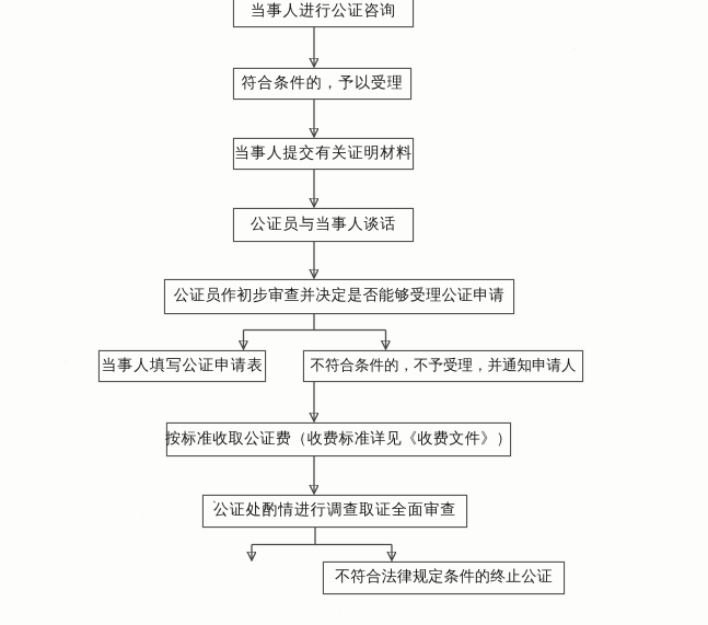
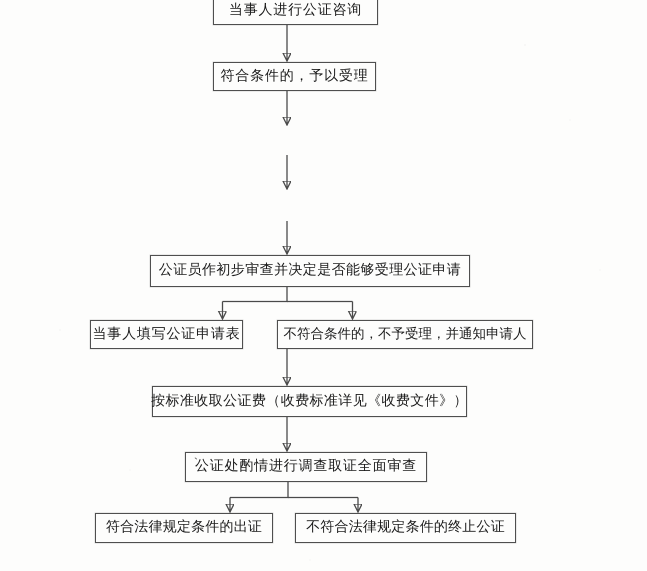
  当事人进行公证咨询
  符合条件的，予以受理
- 当事人提交有关证明材料
- 公证员与当事人谈话
  公证员作初步审查并决定是否能够受理公证申请
  当事人填写公证申请表
  不符合条件的，不予受理，并通知申请人
  按标准收取公证费（收费标准详见《收费文件》）
  ˋ
  公证处酌情进行调查取证全面审查
+ 符合法律规定条件的出证
  不符合法律规定条件的终止公证
